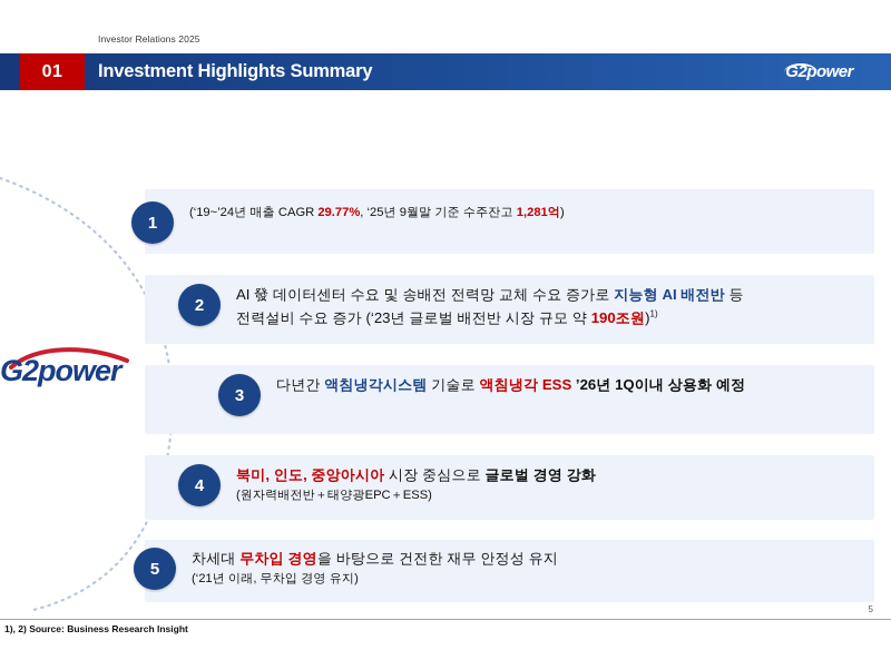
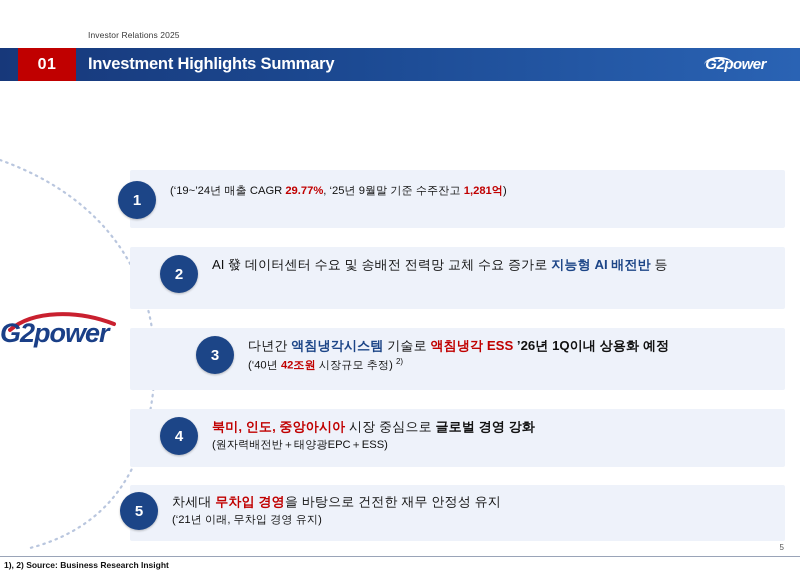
  Investor Relations 2025
  01
  Investment Highlights Summary
  G2
  power
  G2power
  1
  (‘19~’24년 매출 CAGR 29.77%, ‘25년 9월말 기준 수주잔고 1,281억)
  2
  AI 發 데이터센터 수요 및 송배전 전력망 교체 수요 증가로 지능형 AI 배전반 등
- 전력설비 수요 증가 (‘23년 글로벌 배전반 시장 규모 약 190조원)1)
  3
  다년간 액침냉각시스템 기술로 액침냉각 ESS ’26년 1Q이내 상용화 예정
+ (‘40년 42조원 시장규모 추정) 2)
  4
  북미, 인도, 중앙아시아 시장 중심으로 글로벌 경영 강화
  (원자력배전반＋태양광EPC＋ESS)
  5
  차세대 무차입 경영을 바탕으로 건전한 재무 안정성 유지
  (‘21년 이래, 무차입 경영 유지)
  5
  1), 2) Source: Business Research Insight
